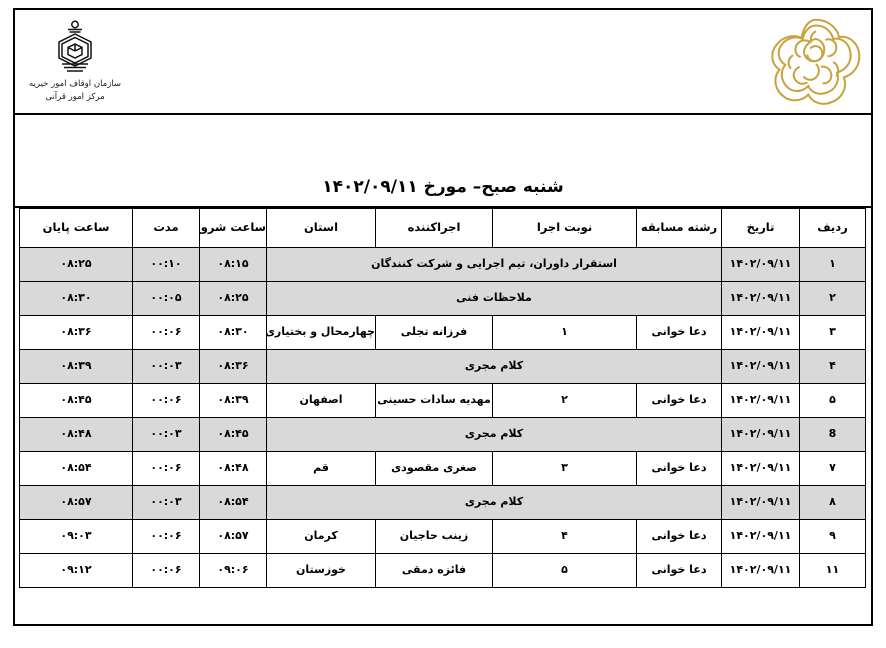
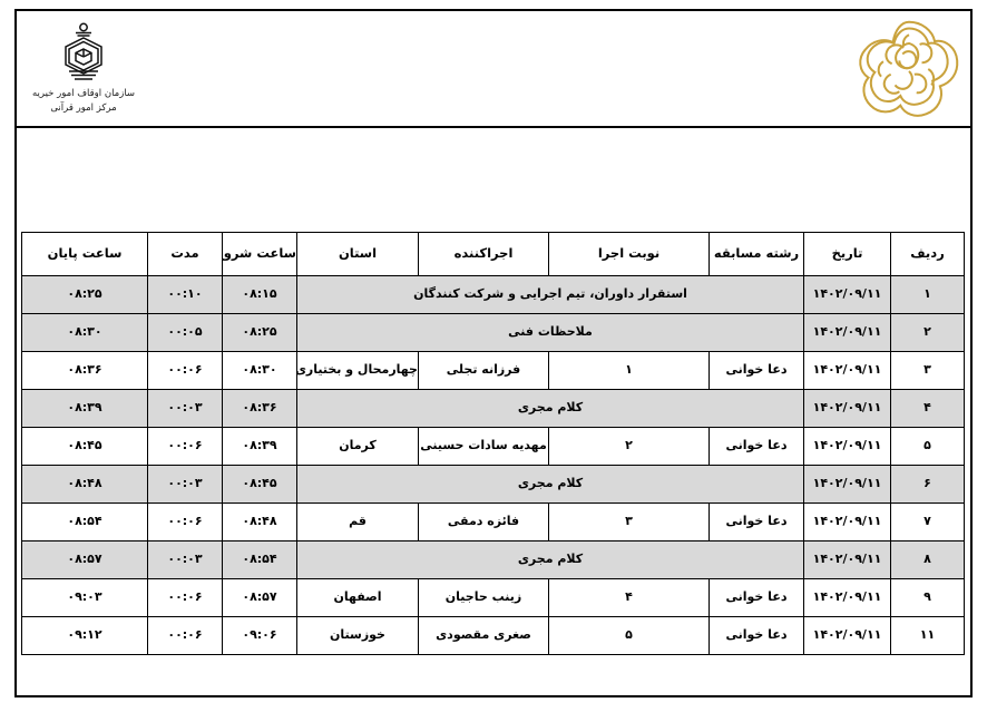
  سازمان اوقاف امور خیریه
  مرکز امور قرآنی
- شنبه صبح– مورخ ۱۴۰۲/۰۹/۱۱
  ردیف	تاریخ	رشته مسابقه	نوبت اجرا	اجراکننده	استان	ساعت شرو	مدت	ساعت پایان
  ۱	۱۴۰۲/۰۹/۱۱	استقرار داوران، تیم اجرایی و شرکت کنندگان	۰۸:۱۵	۰۰:۱۰	۰۸:۲۵
  ۲	۱۴۰۲/۰۹/۱۱	ملاحظات فنی	۰۸:۲۵	۰۰:۰۵	۰۸:۳۰
  ۳	۱۴۰۲/۰۹/۱۱	دعا خوانی	۱	فرزانه تجلی	چهارمحال و بختیاری	۰۸:۳۰	۰۰:۰۶	۰۸:۳۶
  ۴	۱۴۰۲/۰۹/۱۱	کلام مجری	۰۸:۳۶	۰۰:۰۳	۰۸:۳۹
- ۵	۱۴۰۲/۰۹/۱۱	دعا خوانی	۲	مهدیه سادات حسینی	اصفهان	۰۸:۳۹	۰۰:۰۶	۰۸:۴۵
+ ۵	۱۴۰۲/۰۹/۱۱	دعا خوانی	۲	مهدیه سادات حسینی	کرمان	۰۸:۳۹	۰۰:۰۶	۰۸:۴۵
- 8	۱۴۰۲/۰۹/۱۱	کلام مجری	۰۸:۴۵	۰۰:۰۳	۰۸:۴۸
+ ۶	۱۴۰۲/۰۹/۱۱	کلام مجری	۰۸:۴۵	۰۰:۰۳	۰۸:۴۸
- ۷	۱۴۰۲/۰۹/۱۱	دعا خوانی	۳	صغری مقصودی	قم	۰۸:۴۸	۰۰:۰۶	۰۸:۵۴
+ ۷	۱۴۰۲/۰۹/۱۱	دعا خوانی	۳	فائزه دمقی	قم	۰۸:۴۸	۰۰:۰۶	۰۸:۵۴
  ۸	۱۴۰۲/۰۹/۱۱	کلام مجری	۰۸:۵۴	۰۰:۰۳	۰۸:۵۷
- ۹	۱۴۰۲/۰۹/۱۱	دعا خوانی	۴	زینب حاجیان	کرمان	۰۸:۵۷	۰۰:۰۶	۰۹:۰۳
+ ۹	۱۴۰۲/۰۹/۱۱	دعا خوانی	۴	زینب حاجیان	اصفهان	۰۸:۵۷	۰۰:۰۶	۰۹:۰۳
- ۱۱	۱۴۰۲/۰۹/۱۱	دعا خوانی	۵	فائزه دمقی	خوزستان	۰۹:۰۶	۰۰:۰۶	۰۹:۱۲
+ ۱۱	۱۴۰۲/۰۹/۱۱	دعا خوانی	۵	صغری مقصودی	خوزستان	۰۹:۰۶	۰۰:۰۶	۰۹:۱۲
